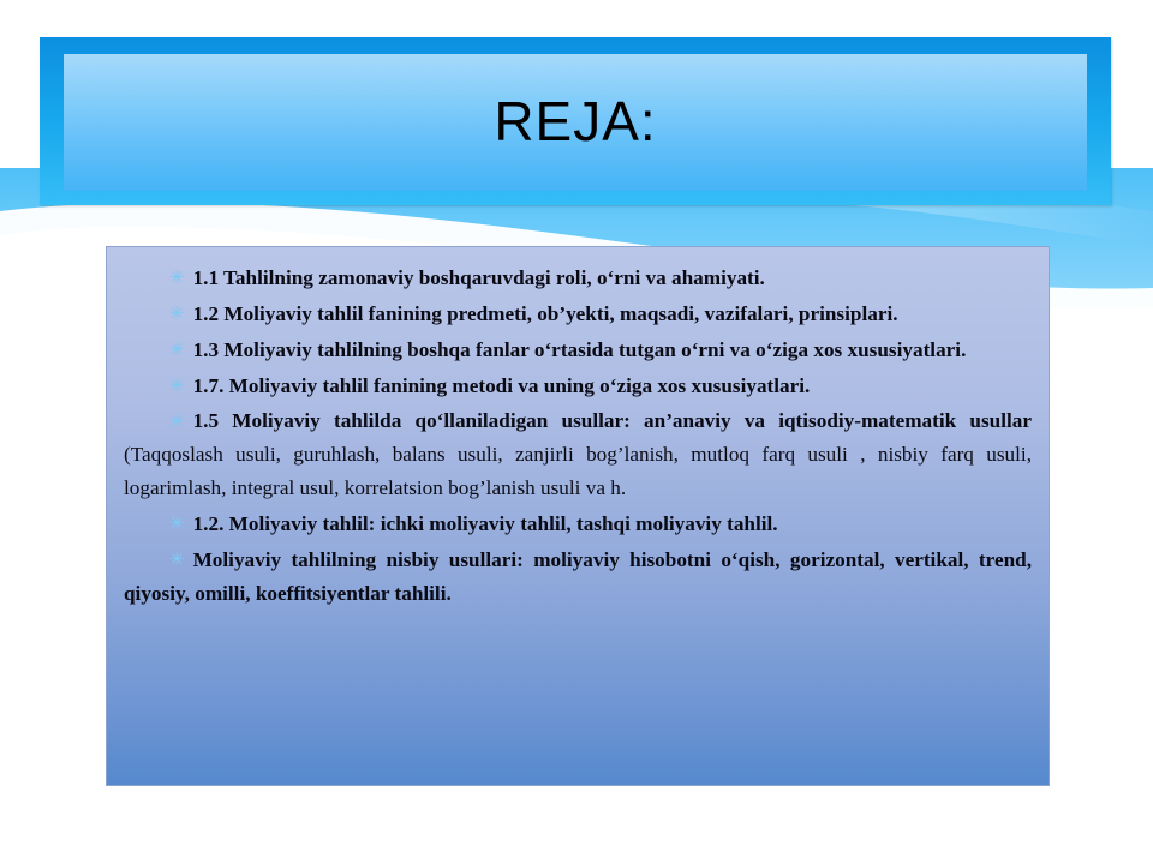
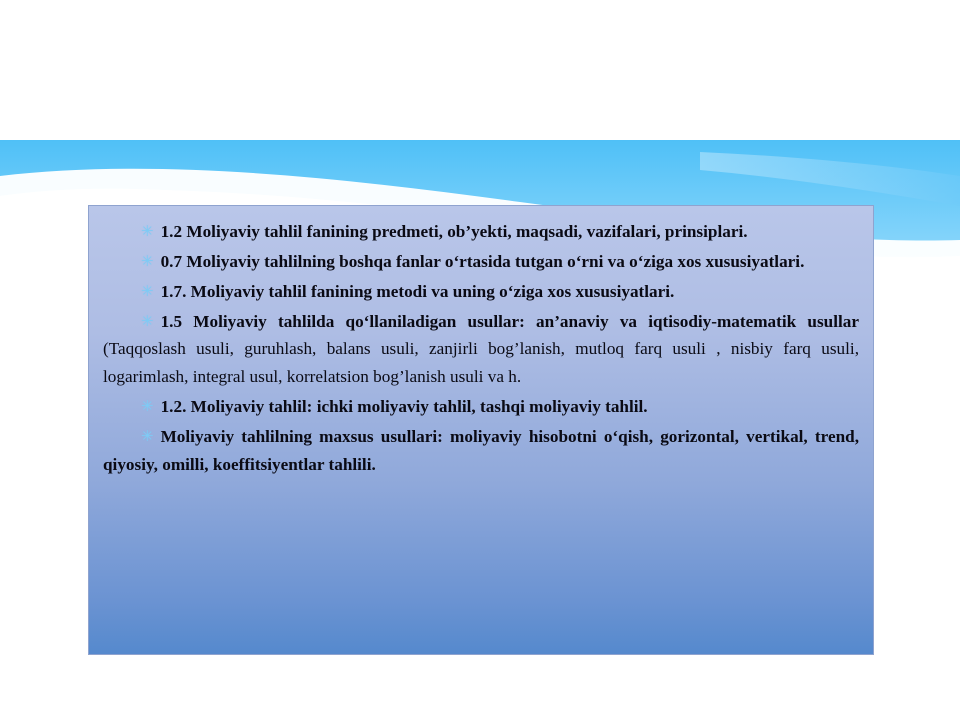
- REJA:
- ✳ 1.1 Tahlilning zamonaviy boshqaruvdagi roli, o‘rni va ahamiyati.
  ✳ 1.2 Moliyaviy tahlil fanining predmeti, ob’yekti, maqsadi, vazifalari, prinsiplari.
- ✳ 1.3 Moliyaviy tahlilning boshqa fanlar o‘rtasida tutgan o‘rni va o‘ziga xos xususiyatlari.
+ ✳ 0.7 Moliyaviy tahlilning boshqa fanlar o‘rtasida tutgan o‘rni va o‘ziga xos xususiyatlari.
  ✳ 1.7. Moliyaviy tahlil fanining metodi va uning o‘ziga xos xususiyatlari.
  ✳ 1.5 Moliyaviy tahlilda qo‘llaniladigan usullar: an’anaviy va iqtisodiy-matematik usullar (Taqqoslash usuli, guruhlash, balans usuli, zanjirli bog’lanish, mutloq farq usuli , nisbiy farq usuli, logarimlash, integral usul, korrelatsion bog’lanish usuli va h.
  ✳ 1.2. Moliyaviy tahlil: ichki moliyaviy tahlil, tashqi moliyaviy tahlil.
- ✳ Moliyaviy tahlilning nisbiy usullari: moliyaviy hisobotni o‘qish, gorizontal, vertikal, trend, qiyosiy, omilli, koeffitsiyentlar tahlili.
+ ✳ Moliyaviy tahlilning maxsus usullari: moliyaviy hisobotni o‘qish, gorizontal, vertikal, trend, qiyosiy, omilli, koeffitsiyentlar tahlili.
